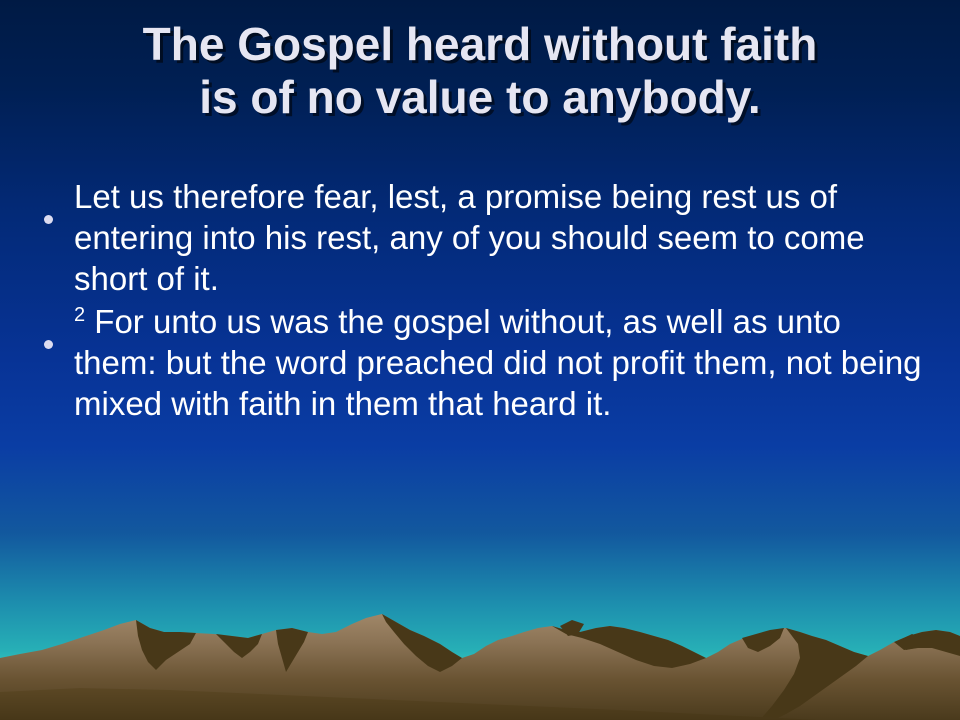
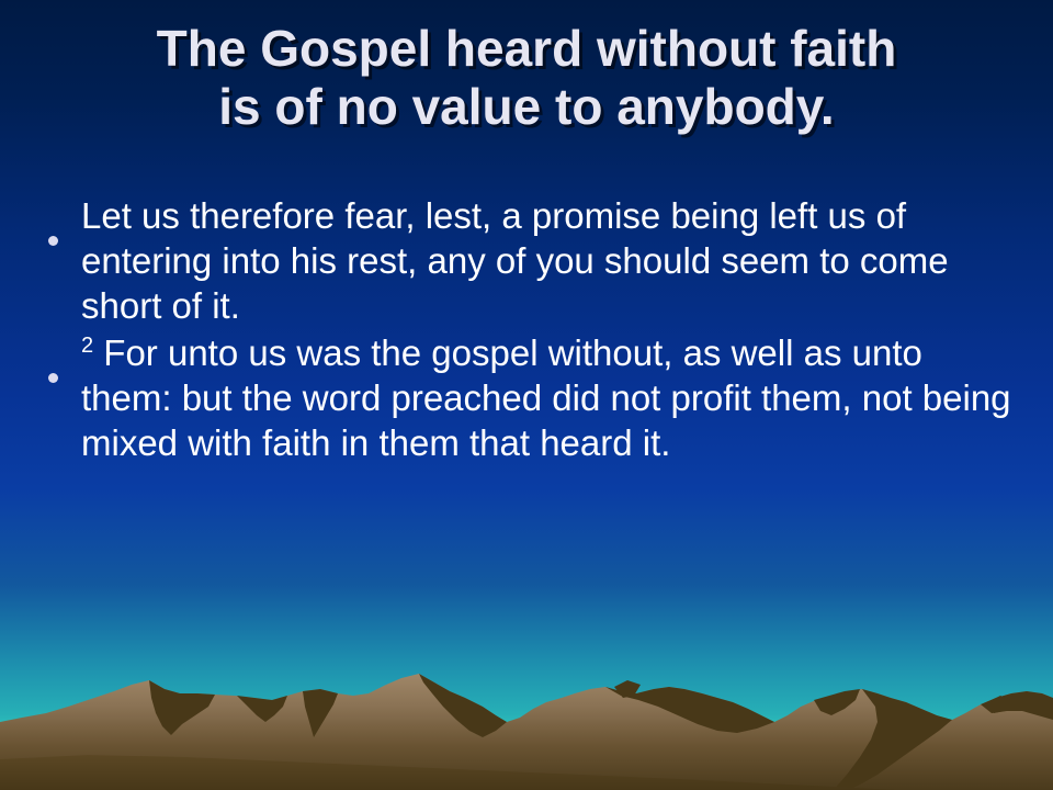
  The Gospel heard without faith
  is of no value to anybody.
- Let us therefore fear, lest, a promise being rest us of entering into his rest, any of you should seem to come short of it.
+ Let us therefore fear, lest, a promise being left us of entering into his rest, any of you should seem to come short of it.
  2 For unto us was the gospel without, as well as unto them: but the word preached did not profit them, not being mixed with faith in them that heard it.
